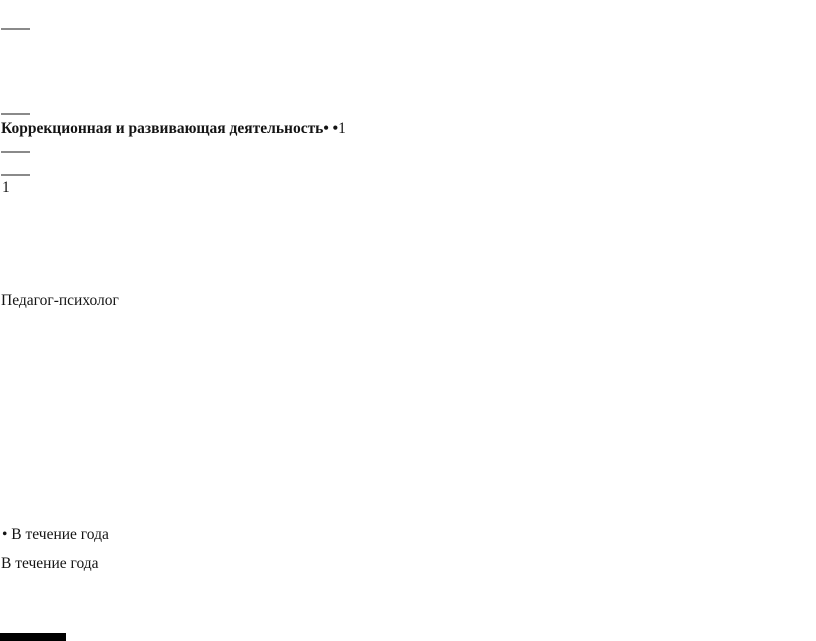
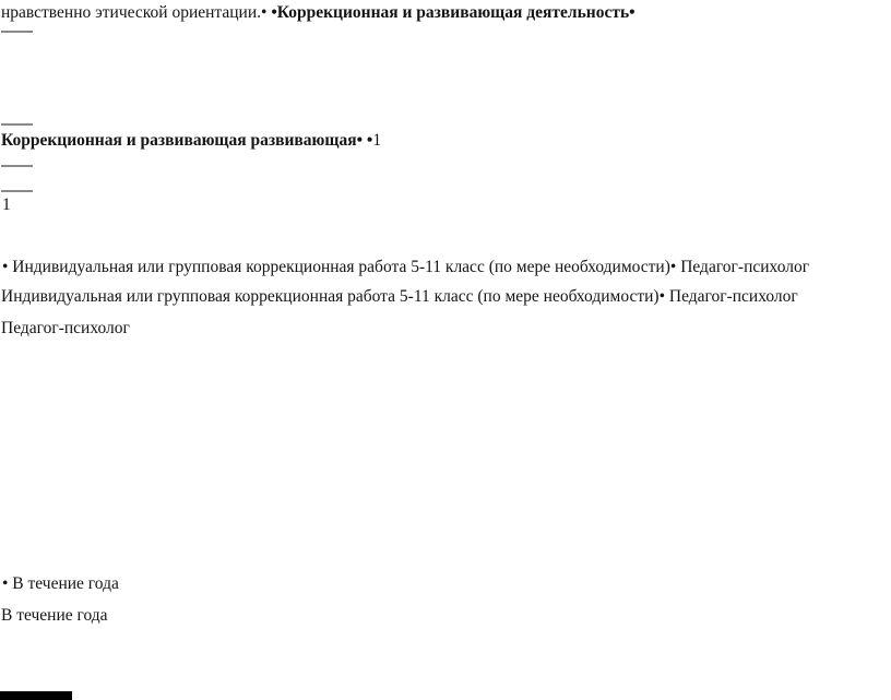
+ нравственно этической ориентации.• •Коррекционная и развивающая деятельность•
- Коррекционная и развивающая деятельность• •1
+ Коррекционная и развивающая развивающая• •1
  1
+ • Индивидуальная или групповая коррекционная работа 5-11 класс (по мере необходимости)• Педагог-психолог
+ Индивидуальная или групповая коррекционная работа 5-11 класс (по мере необходимости)• Педагог-психолог
  Педагог-психолог
  • В течение года
  В течение года
